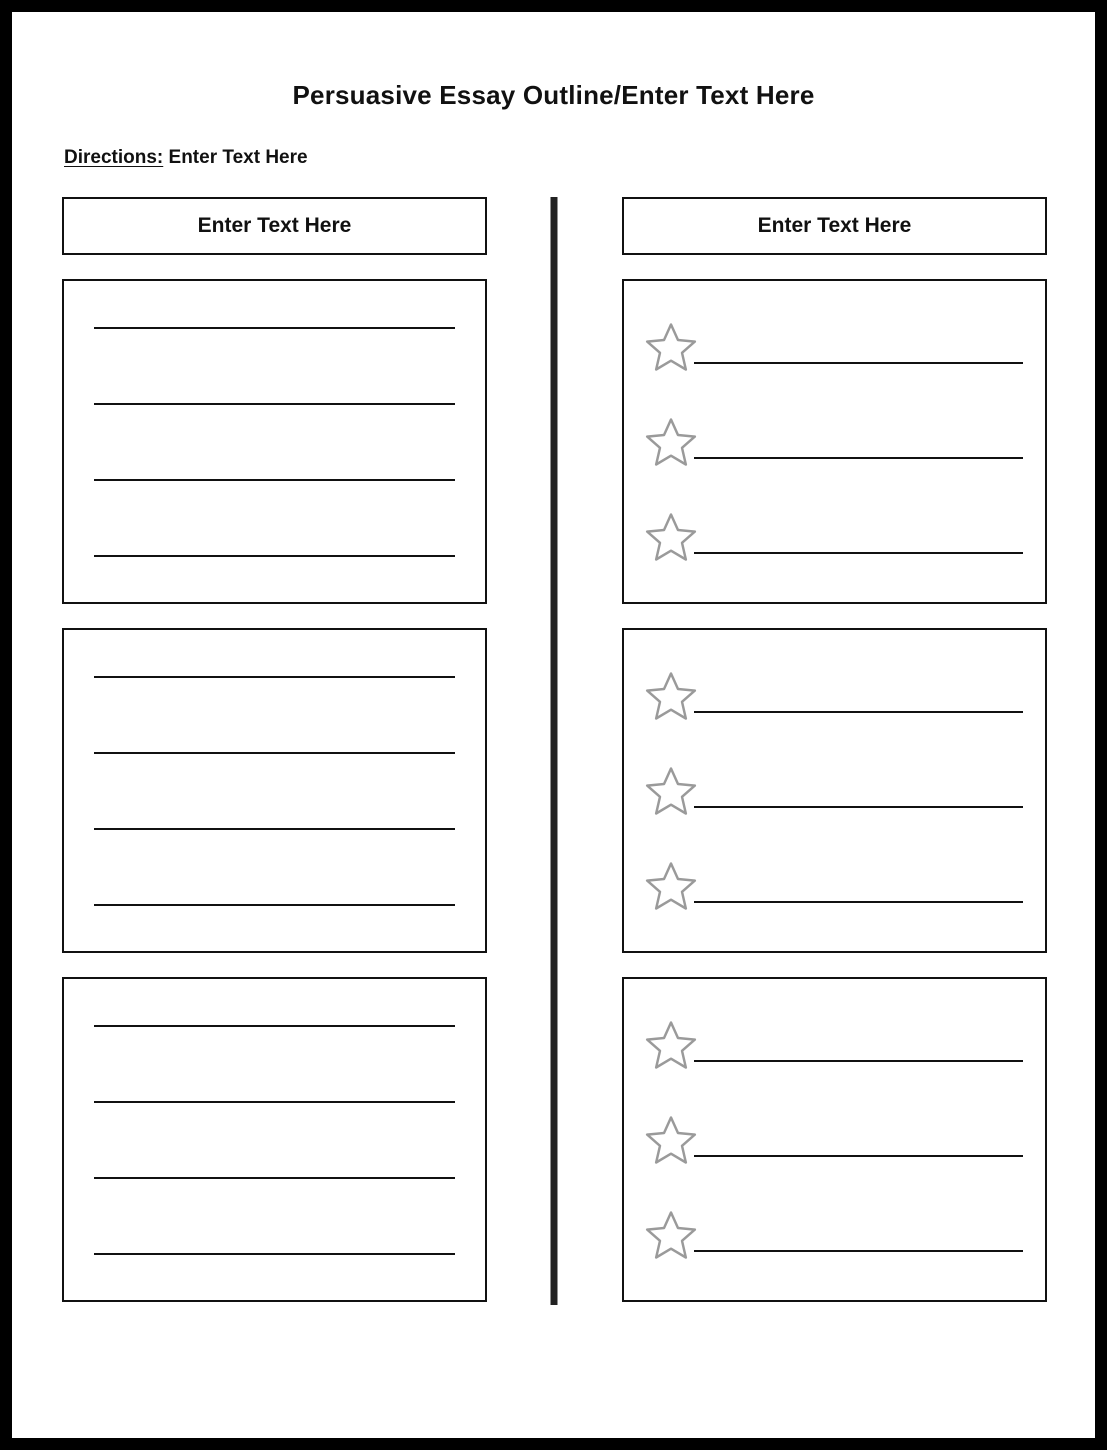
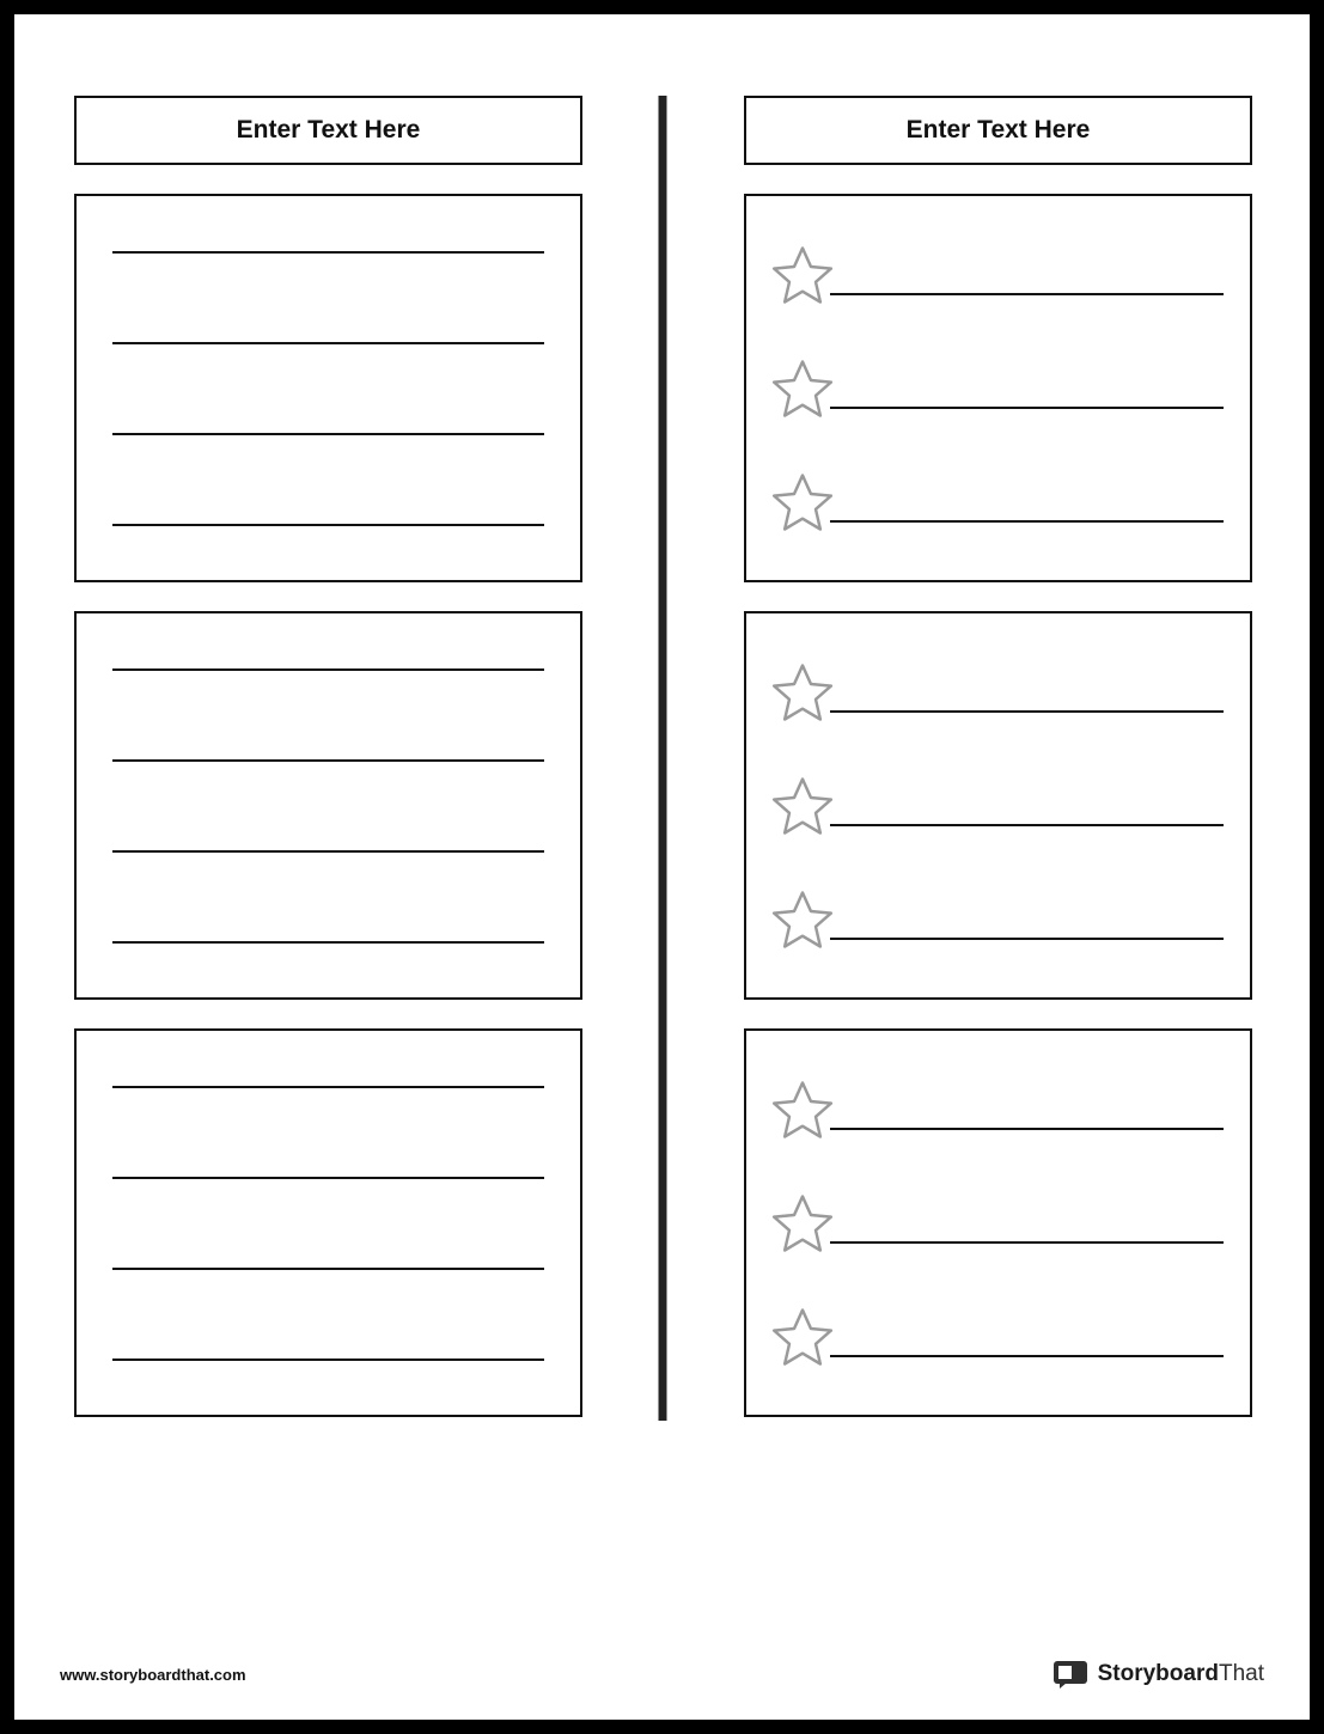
- Persuasive Essay Outline/Enter Text Here
- Directions: Enter Text Here
  Enter Text Here
  Enter Text Here
+ www.storyboardthat.com
+ StoryboardThat
